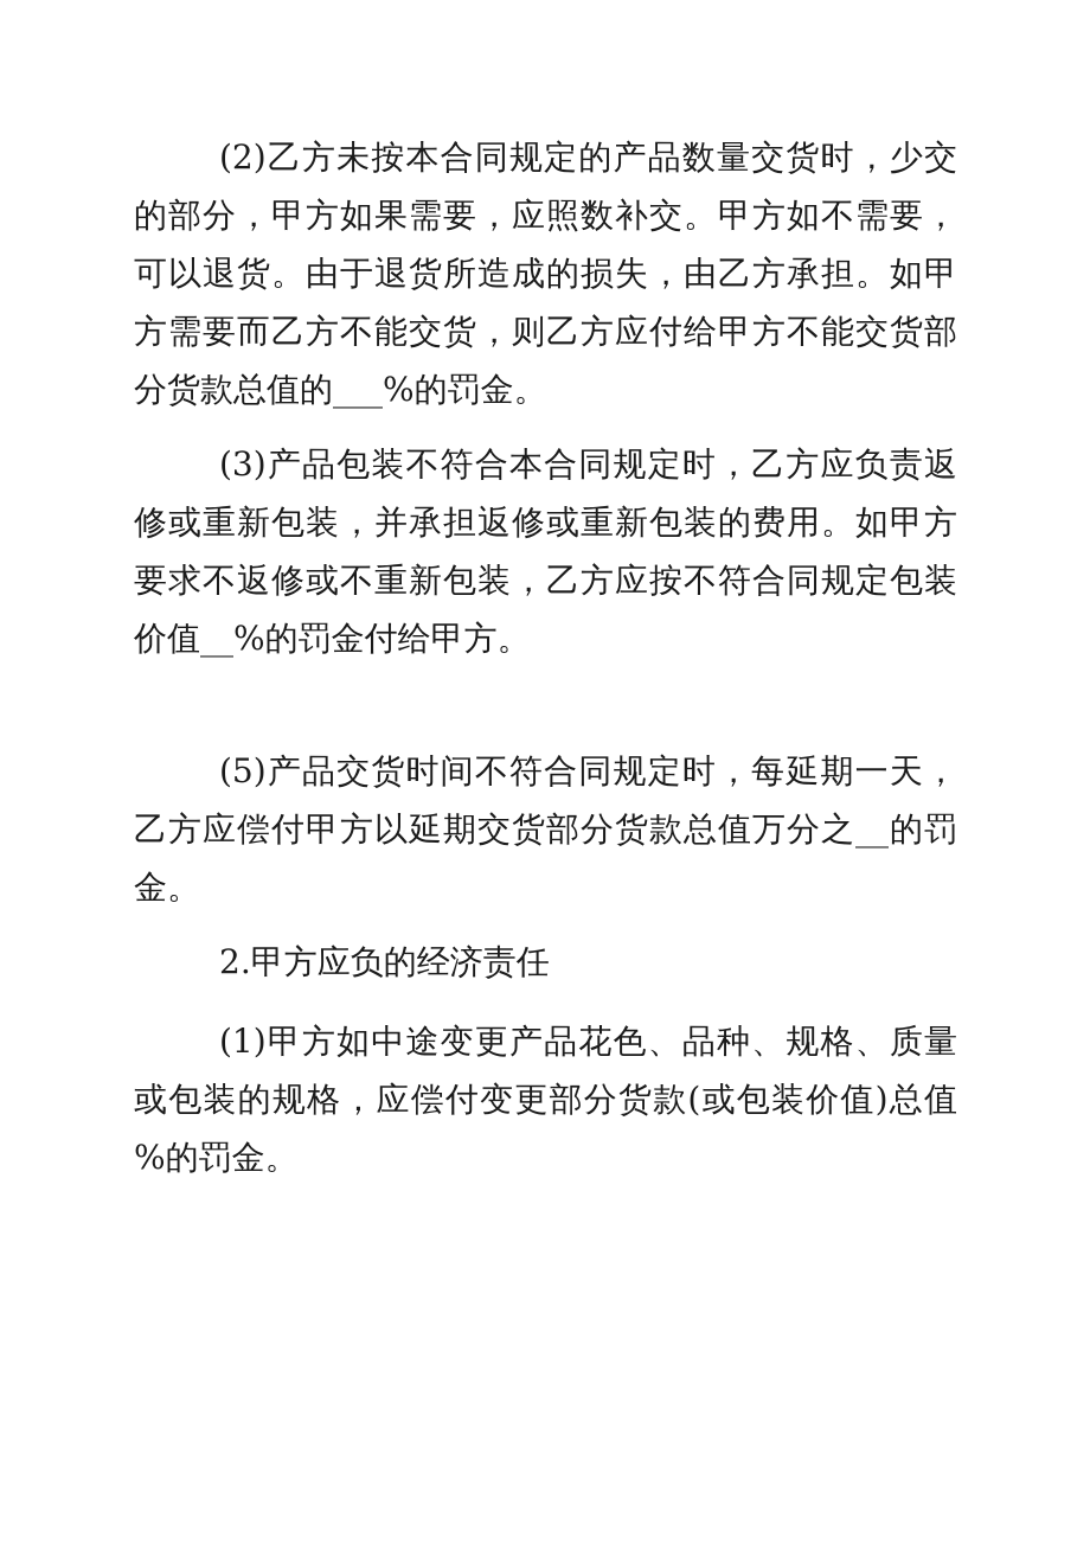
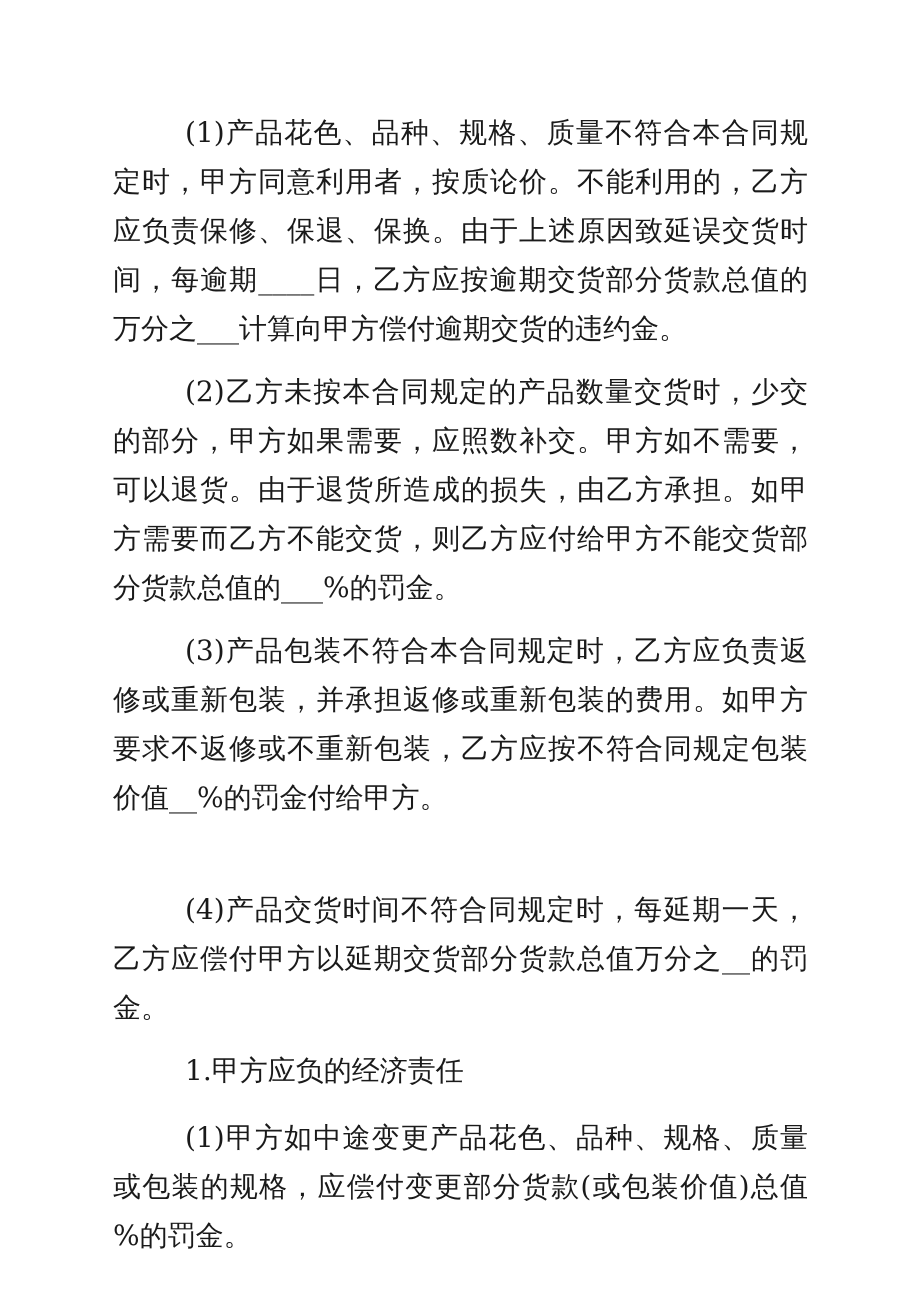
+ (1)产品花色、品种、规格、质量不符合本合同规定时，甲方同意利用者，按质论价。不能利用的，乙方应负责保修、保退、保换。由于上述原因致延误交货时间，每逾期____日，乙方应按逾期交货部分货款总值的万分之___计算向甲方偿付逾期交货的违约金。
  (2)乙方未按本合同规定的产品数量交货时，少交的部分，甲方如果需要，应照数补交。甲方如不需要，可以退货。由于退货所造成的损失，由乙方承担。如甲方需要而乙方不能交货，则乙方应付给甲方不能交货部分货款总值的___%的罚金。
  (3)产品包装不符合本合同规定时，乙方应负责返修或重新包装，并承担返修或重新包装的费用。如甲方要求不返修或不重新包装，乙方应按不符合同规定包装价值__%的罚金付给甲方。
- (5)产品交货时间不符合同规定时，每延期一天，乙方应偿付甲方以延期交货部分货款总值万分之__的罚金。
+ (4)产品交货时间不符合同规定时，每延期一天，乙方应偿付甲方以延期交货部分货款总值万分之__的罚金。
- 2.甲方应负的经济责任
+ 1.甲方应负的经济责任
  (1)甲方如中途变更产品花色、品种、规格、质量或包装的规格，应偿付变更部分货款(或包装价值)总值 %的罚金。
